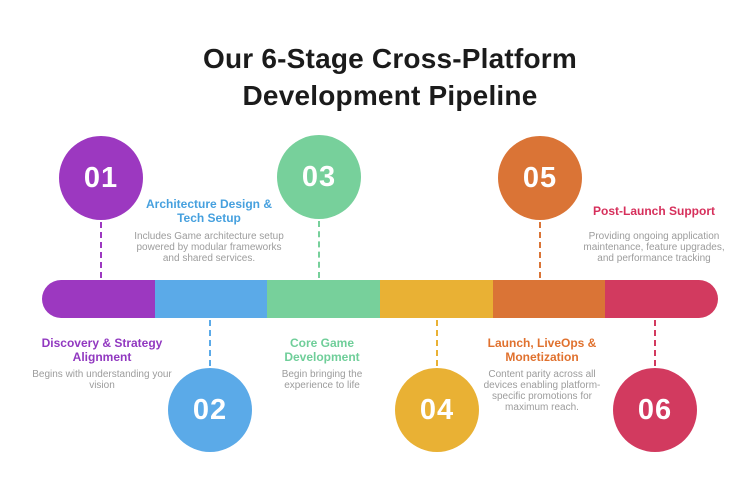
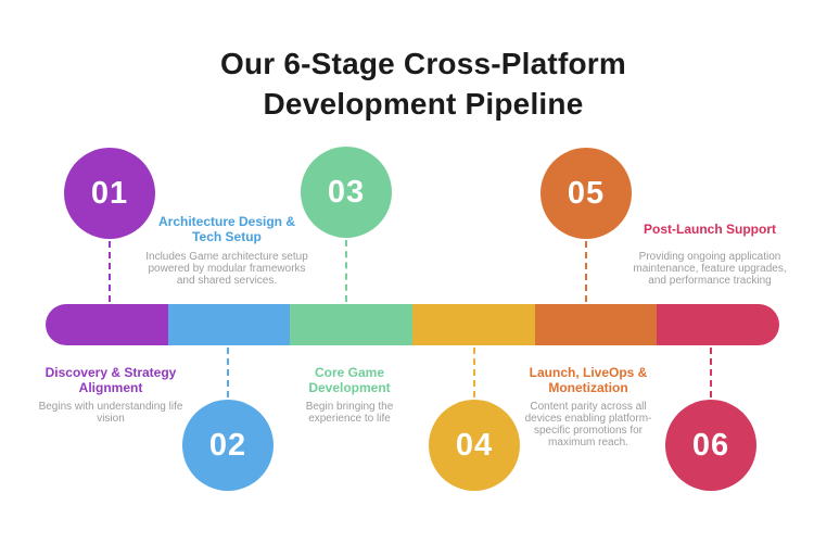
  Our 6-Stage Cross-Platform
  Development Pipeline
  01
  02
  03
  04
  05
  06
  Discovery & Strategy Alignment
- Begins with understanding your vision
+ Begins with understanding life vision
  Architecture Design & Tech Setup
  Includes Game architecture setup powered by modular frameworks and shared services.
  Core Game Development
  Begin bringing the experience to life
  Launch, LiveOps & Monetization
  Content parity across all devices enabling platform-specific promotions for maximum reach.
  Post-Launch Support
  Providing ongoing application maintenance, feature upgrades, and performance tracking
